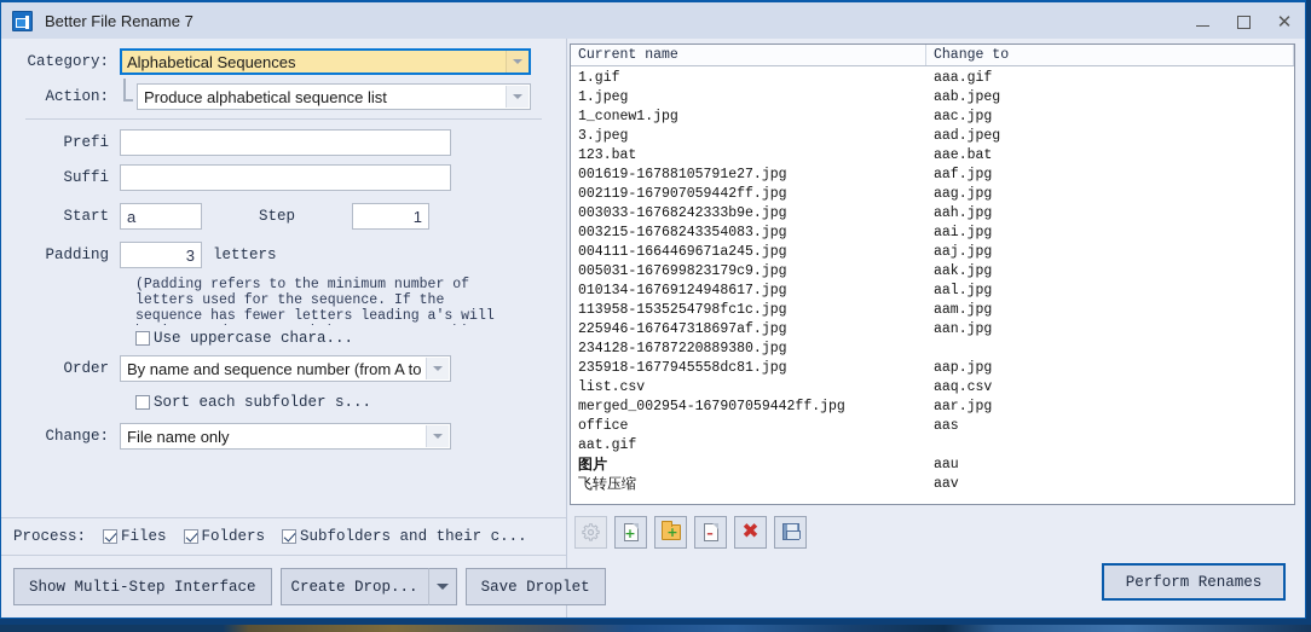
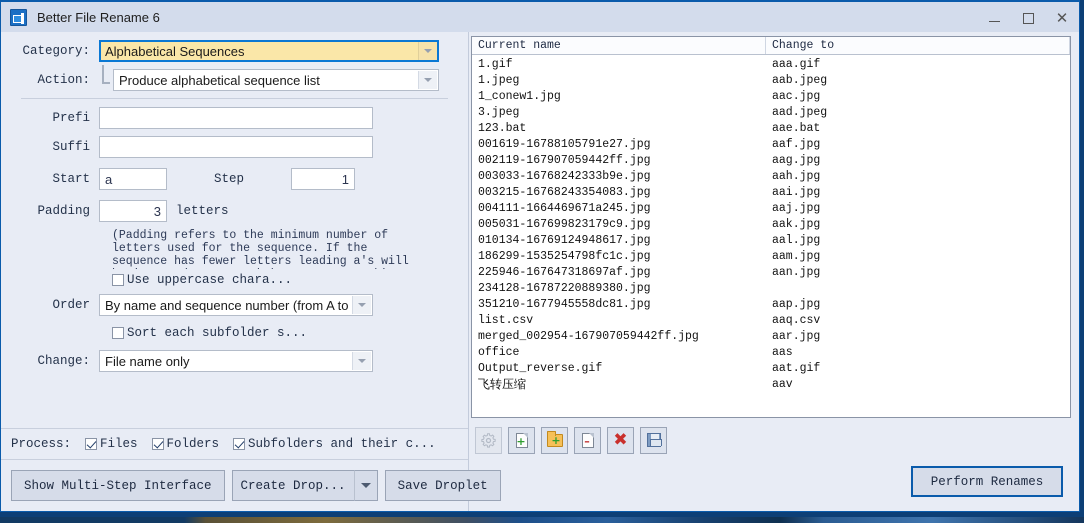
- Better File Rename 7
+ Better File Rename 6
  ✕
  Category:
  Alphabetical Sequences
  Action:
  Produce alphabetical sequence list
  Prefi
  Suffi
  Start
  a
  Step
  1
  Padding
  3
  letters
  (Padding refers to the minimum number of letters used for the sequence. If the sequence has fewer letters leading a's will
  Use uppercase chara...
  Order
  By name and sequence number (from A to
  Sort each subfolder s...
  Change:
  File name only
  Process:
  Files
  Folders
  Subfolders and their c...
  Show Multi-Step Interface
  Create Drop...
  Save Droplet
  Current name
  Change to
  1.gif
  aaa.gif
  1.jpeg
  aab.jpeg
  1_conew1.jpg
  aac.jpg
  3.jpeg
  aad.jpeg
  123.bat
  aae.bat
  001619-16788105791e27.jpg
  aaf.jpg
  002119-167907059442ff.jpg
  aag.jpg
  003033-16768242333b9e.jpg
  aah.jpg
  003215-16768243354083.jpg
  aai.jpg
  004111-1664469671a245.jpg
  aaj.jpg
  005031-167699823179c9.jpg
  aak.jpg
  010134-16769124948617.jpg
  aal.jpg
- 113958-1535254798fc1c.jpg
+ 186299-1535254798fc1c.jpg
  aam.jpg
  225946-167647318697af.jpg
  aan.jpg
  234128-16787220889380.jpg
- 235918-1677945558dc81.jpg
+ 351210-1677945558dc81.jpg
  aap.jpg
  list.csv
  aaq.csv
  merged_002954-167907059442ff.jpg
  aar.jpg
  office
  aas
+ Output_reverse.gif
  aat.gif
- 图片
- aau
  飞转压缩
  aav
  +
  +
  –
  ✖
  Perform Renames
